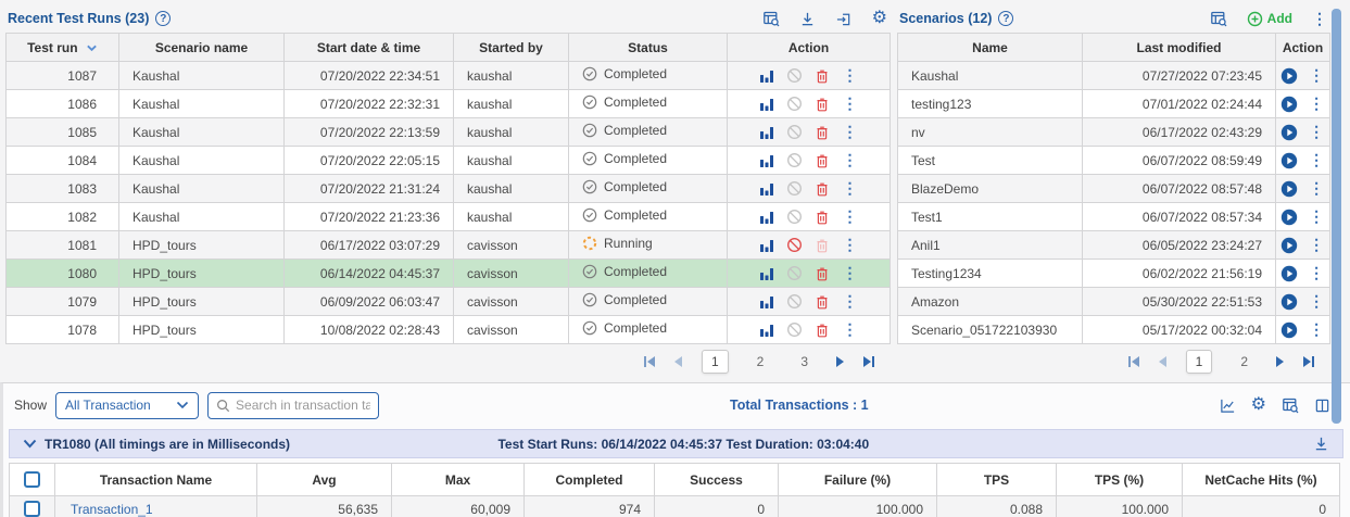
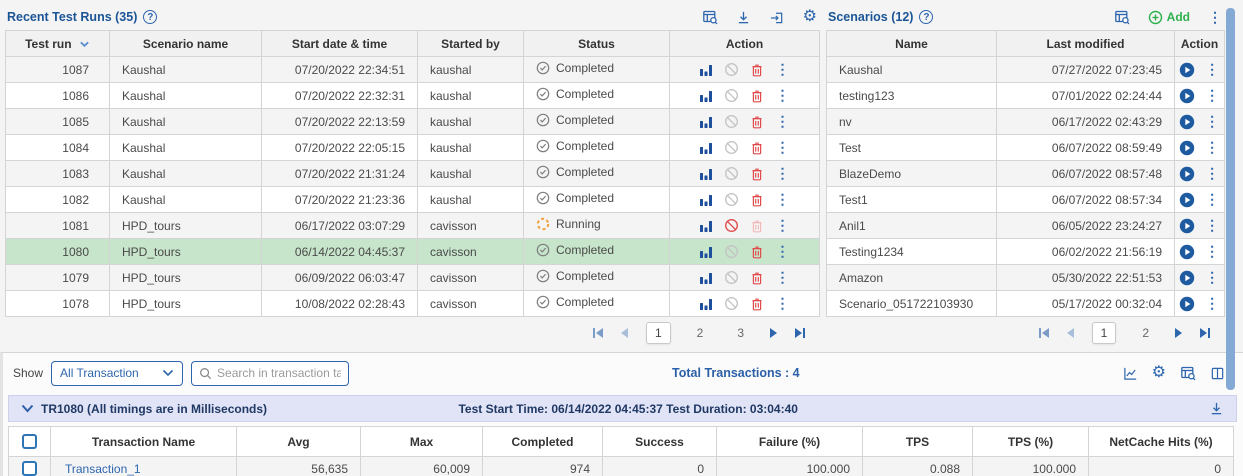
- Recent Test Runs (23)
+ Recent Test Runs (35)
  Test run	Scenario name	Start date & time	Started by	Status	Action
  1087	Kaushal	07/20/2022 22:34:51	kaushal	Completed
  1086	Kaushal	07/20/2022 22:32:31	kaushal	Completed
  1085	Kaushal	07/20/2022 22:13:59	kaushal	Completed
  1084	Kaushal	07/20/2022 22:05:15	kaushal	Completed
  1083	Kaushal	07/20/2022 21:31:24	kaushal	Completed
  1082	Kaushal	07/20/2022 21:23:36	kaushal	Completed
  1081	HPD_tours	06/17/2022 03:07:29	cavisson	Running
  1080	HPD_tours	06/14/2022 04:45:37	cavisson	Completed
  1079	HPD_tours	06/09/2022 06:03:47	cavisson	Completed
  1078	HPD_tours	10/08/2022 02:28:43	cavisson	Completed
  1
  2
  3
  Scenarios (12)
  Add
  Name	Last modified	Action
  Kaushal	07/27/2022 07:23:45
  testing123	07/01/2022 02:24:44
  nv	06/17/2022 02:43:29
  Test	06/07/2022 08:59:49
  BlazeDemo	06/07/2022 08:57:48
  Test1	06/07/2022 08:57:34
  Anil1	06/05/2022 23:24:27
  Testing1234	06/02/2022 21:56:19
  Amazon	05/30/2022 22:51:53
  Scenario_051722103930	05/17/2022 00:32:04
  1
  2
  Show
  All Transaction
  Search in transaction ta
- Total Transactions : 1
+ Total Transactions : 4
  TR1080 (All timings are in Milliseconds)
- Test Start Runs: 06/14/2022 04:45:37 Test Duration: 03:04:40
+ Test Start Time: 06/14/2022 04:45:37 Test Duration: 03:04:40
  	Transaction Name	Avg	Max	Completed	Success	Failure (%)	TPS	TPS (%)	NetCache Hits (%)
  	Transaction_1	56,635	60,009	974	0	100.000	0.088	100.000	0
